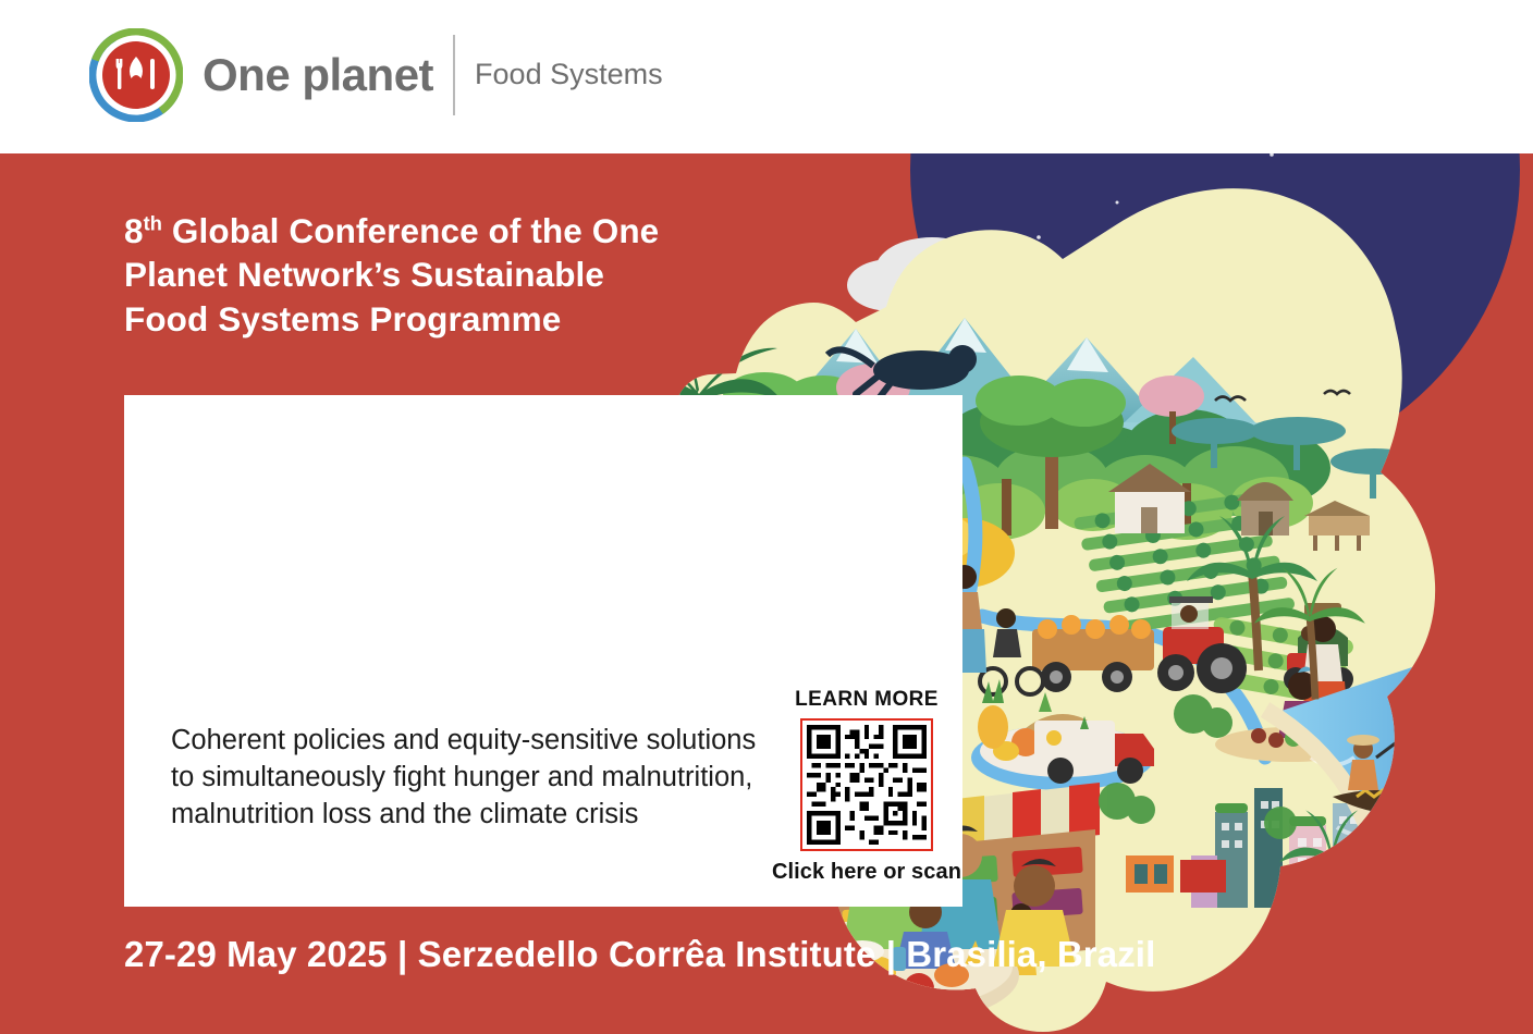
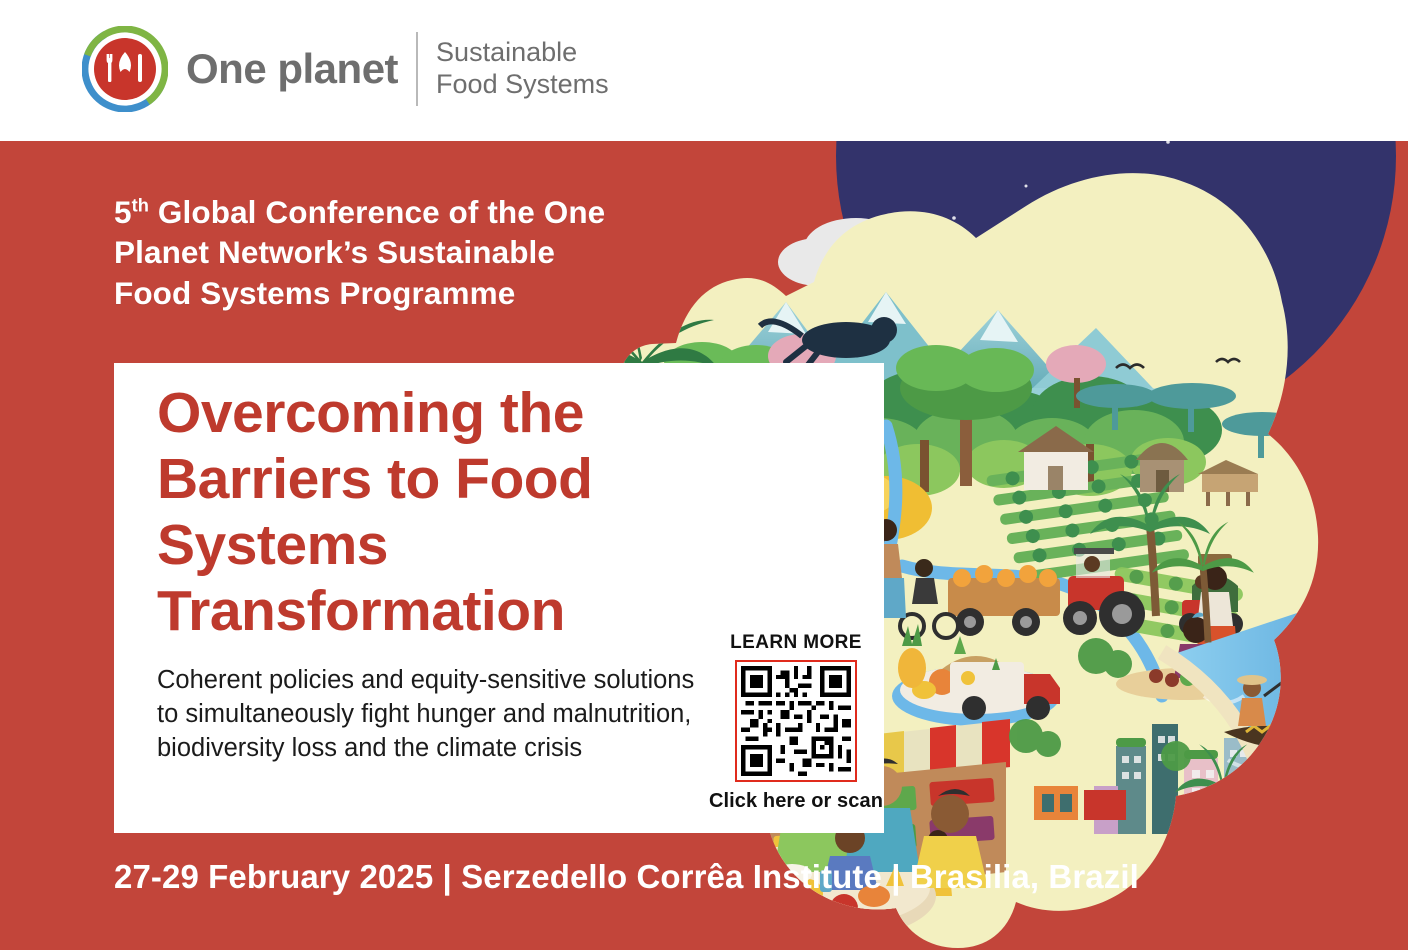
  One planet
+ Sustainable
  Food Systems
- 8th Global Conference of the One Planet Network’s Sustainable Food Systems Programme
+ 5th Global Conference of the One Planet Network’s Sustainable Food Systems Programme
+ Overcoming the Barriers to Food Systems Transformation
- Coherent policies and equity-sensitive solutions to simultaneously fight hunger and malnutrition, malnutrition loss and the climate crisis
+ Coherent policies and equity-sensitive solutions to simultaneously fight hunger and malnutrition, biodiversity loss and the climate crisis
  LEARN MORE
  Click here or scan
- 27-29 May 2025 | Serzedello Corrêa Institute | Brasilia, Brazil
+ 27-29 February 2025 | Serzedello Corrêa Institute | Brasilia, Brazil
